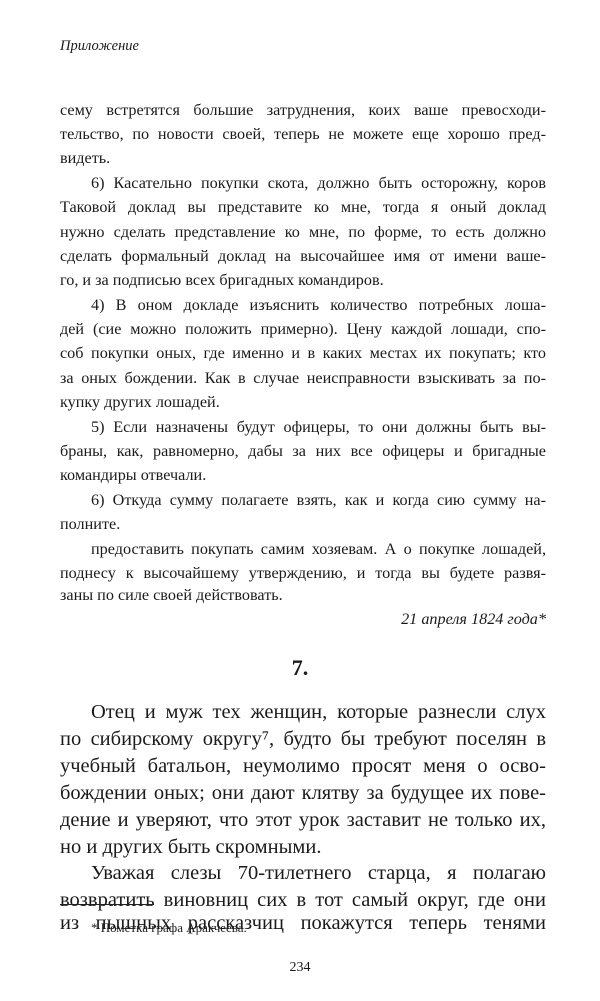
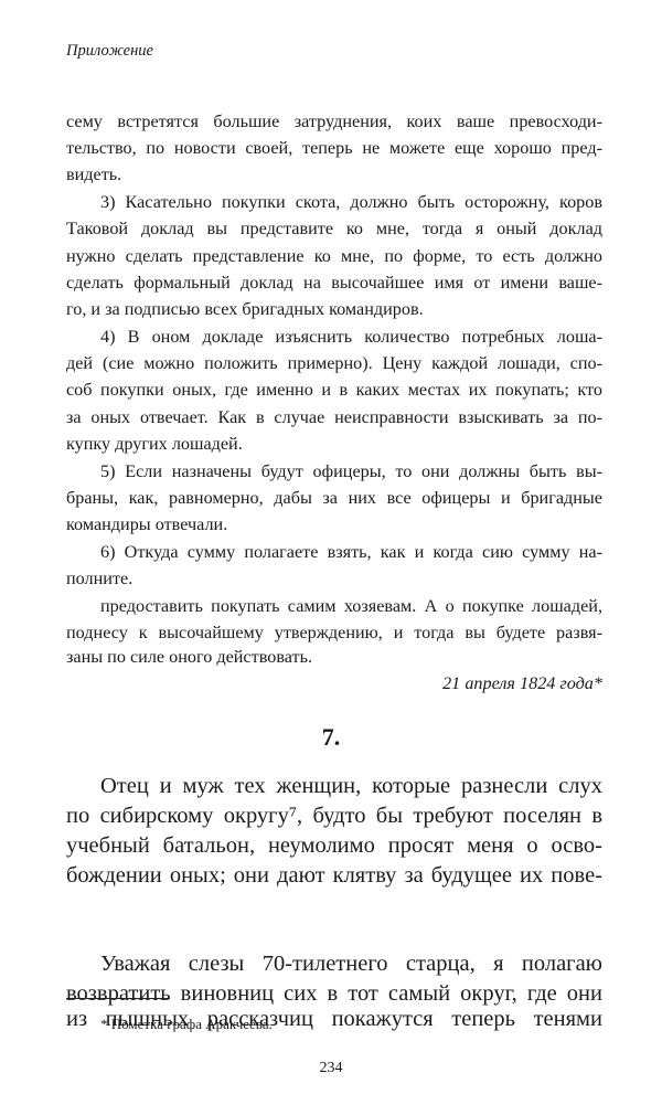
  Приложение
  сему встретятся большие затруднения, коих ваше превосходи-
  тельство, по новости своей, теперь не можете еще хорошо пред-
  видеть.
- 6) Касательно покупки скота, должно быть осторожну, коров
+ 3) Касательно покупки скота, должно быть осторожну, коров
  Таковой доклад вы представите ко мне, тогда я оный доклад
  нужно сделать представление ко мне, по форме, то есть должно
  сделать формальный доклад на высочайшее имя от имени ваше-
  го, и за подписью всех бригадных командиров.
  4) В оном докладе изъяснить количество потребных лоша-
  дей (сие можно положить примерно). Цену каждой лошади, спо-
  соб покупки оных, где именно и в каких местах их покупать; кто
- за оных бождении. Как в случае неисправности взыскивать за по-
+ за оных отвечает. Как в случае неисправности взыскивать за по-
  купку других лошадей.
  5) Если назначены будут офицеры, то они должны быть вы-
  браны, как, равномерно, дабы за них все офицеры и бригадные
  командиры отвечали.
  6) Откуда сумму полагаете взять, как и когда сию сумму на-
  полните.
  предоставить покупать самим хозяевам. А о покупке лошадей,
  поднесу к высочайшему утверждению, и тогда вы будете развя-
- заны по силе своей действовать.
+ заны по силе оного действовать.
  21 апреля 1824 года*
  7.
  Отец и муж тех женщин, которые разнесли слух
  по сибирскому округу⁷, будто бы требуют поселян в
  учебный батальон, неумолимо просят меня о осво-
  бождении оных; они дают клятву за будущее их пове-
- дение и уверяют, что этот урок заставит не только их,
- но и других быть скромными.
  Уважая слезы 70-тилетнего старца, я полагаю
  возвратить виновниц сих в тот самый округ, где они
  из пышных рассказчиц покажутся теперь тенями
  * Пометка графа Аракчеева.
  234
